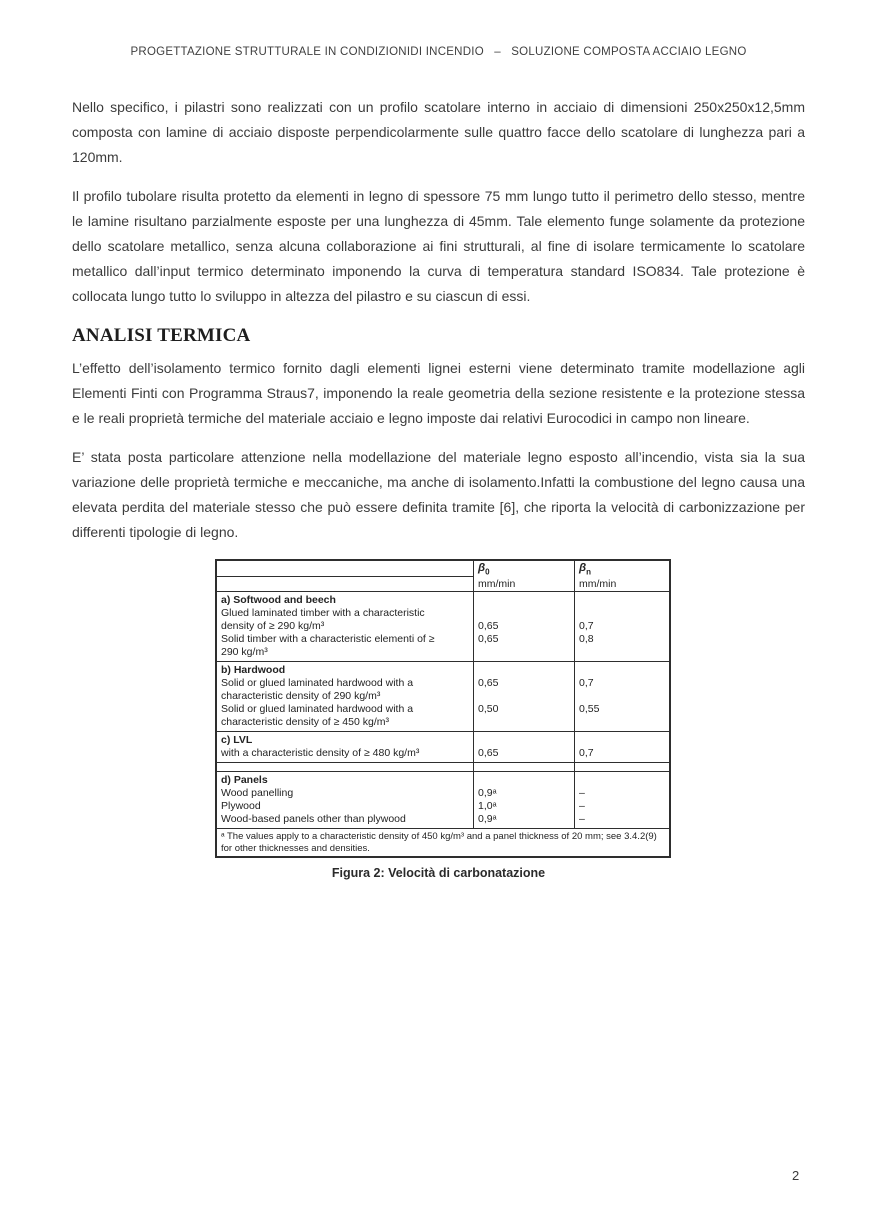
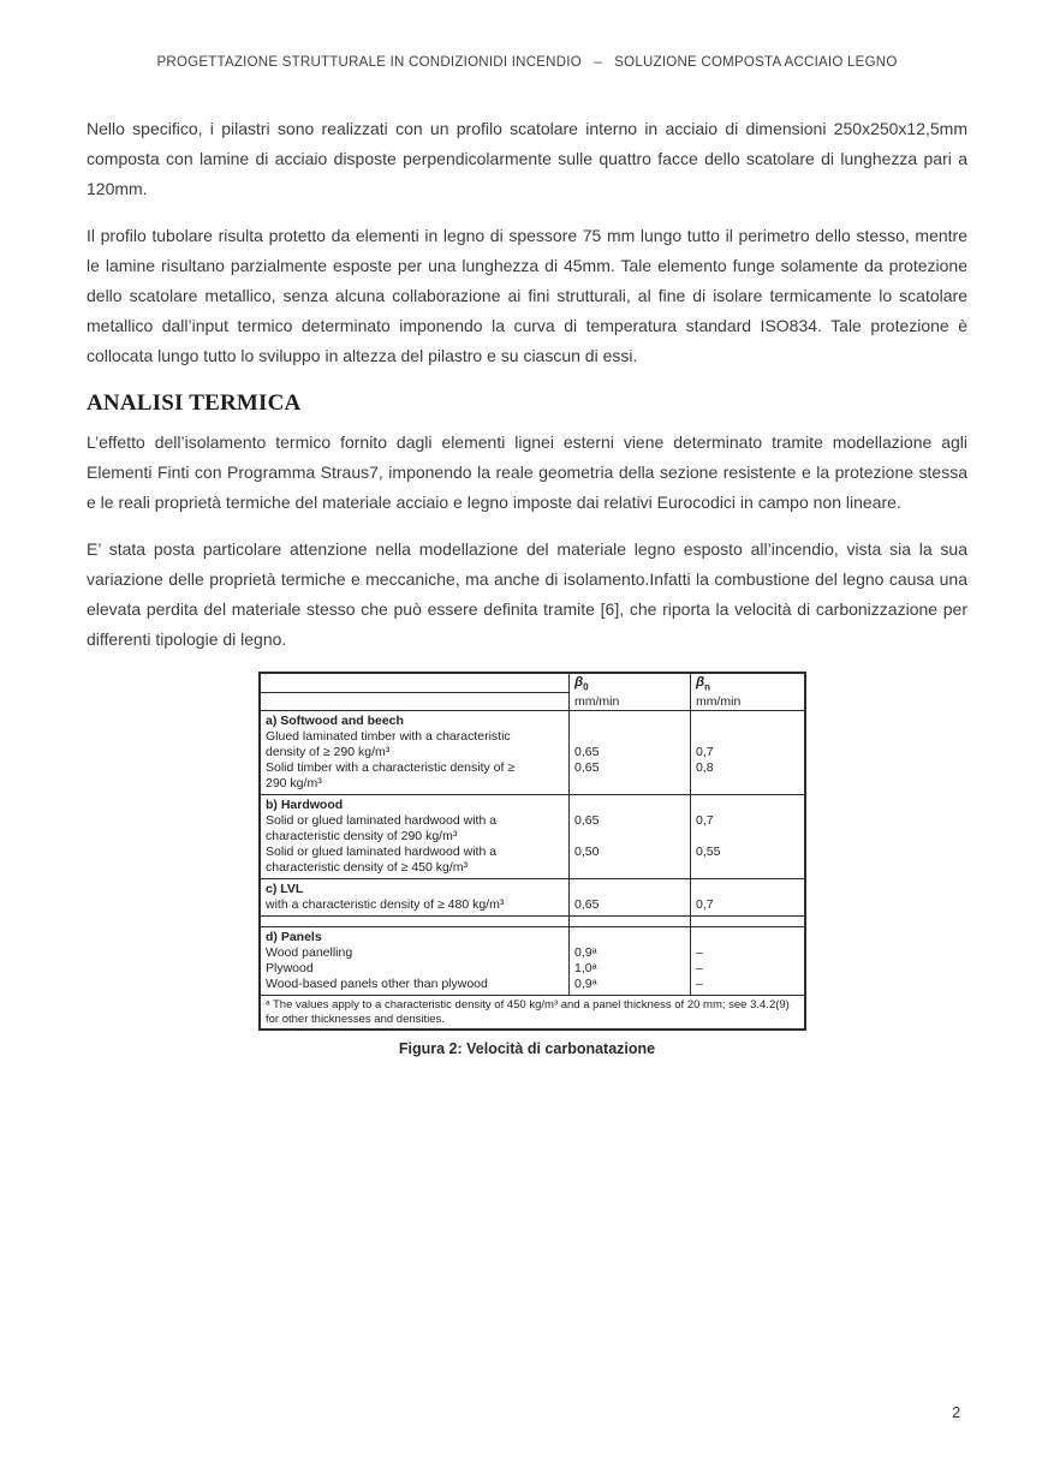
  PROGETTAZIONE STRUTTURALE IN CONDIZIONIDI INCENDIO – SOLUZIONE COMPOSTA ACCIAIO LEGNO
  Nello specifico, i pilastri sono realizzati con un profilo scatolare interno in acciaio di dimensioni 250x250x12,5mm composta con lamine di acciaio disposte perpendicolarmente sulle quattro facce dello scatolare di lunghezza pari a 120mm.
  Il profilo tubolare risulta protetto da elementi in legno di spessore 75 mm lungo tutto il perimetro dello stesso, mentre le lamine risultano parzialmente esposte per una lunghezza di 45mm. Tale elemento funge solamente da protezione dello scatolare metallico, senza alcuna collaborazione ai fini strutturali, al fine di isolare termicamente lo scatolare metallico dall’input termico determinato imponendo la curva di temperatura standard ISO834. Tale protezione è collocata lungo tutto lo sviluppo in altezza del pilastro e su ciascun di essi.
  ANALISI TERMICA
  L’effetto dell’isolamento termico fornito dagli elementi lignei esterni viene determinato tramite modellazione agli Elementi Finti con Programma Straus7, imponendo la reale geometria della sezione resistente e la protezione stessa e le reali proprietà termiche del materiale acciaio e legno imposte dai relativi Eurocodici in campo non lineare.
  E’ stata posta particolare attenzione nella modellazione del materiale legno esposto all’incendio, vista sia la sua variazione delle proprietà termiche e meccaniche, ma anche di isolamento.Infatti la combustione del legno causa una elevata perdita del materiale stesso che può essere definita tramite [6], che riporta la velocità di carbonizzazione per differenti tipologie di legno.
  	β0 mm/min	βn mm/min
- a) Softwood and beech Glued laminated timber with a characteristic density of ≥ 290 kg/m³ Solid timber with a characteristic elementi of ≥ 290 kg/m³	0,65 0,65	0,7 0,8
+ a) Softwood and beech Glued laminated timber with a characteristic density of ≥ 290 kg/m³ Solid timber with a characteristic density of ≥ 290 kg/m³	0,65 0,65	0,7 0,8
  b) Hardwood Solid or glued laminated hardwood with a characteristic density of 290 kg/m³ Solid or glued laminated hardwood with a characteristic density of ≥ 450 kg/m³	0,65 0,50	0,7 0,55
  c) LVL with a characteristic density of ≥ 480 kg/m³	0,65	0,7
  d) Panels Wood panelling Plywood Wood-based panels other than plywood	0,9ᵃ 1,0ᵃ 0,9ᵃ	– – –
  ᵃ The values apply to a characteristic density of 450 kg/m³ and a panel thickness of 20 mm; see 3.4.2(9) for other thicknesses and densities.
  Figura 2: Velocità di carbonatazione
  2
